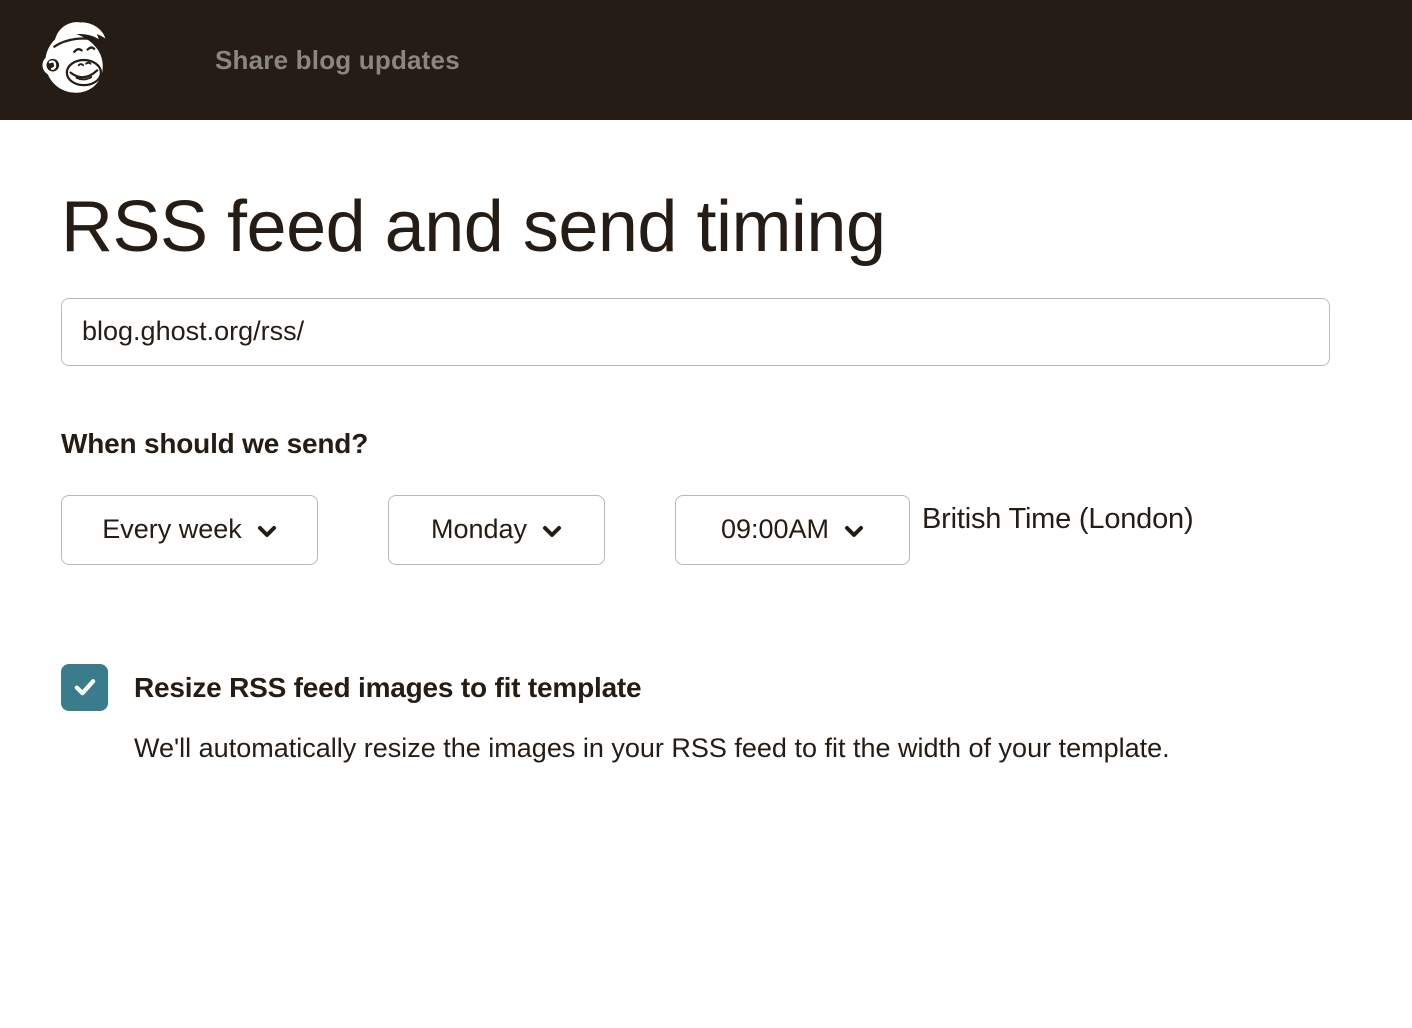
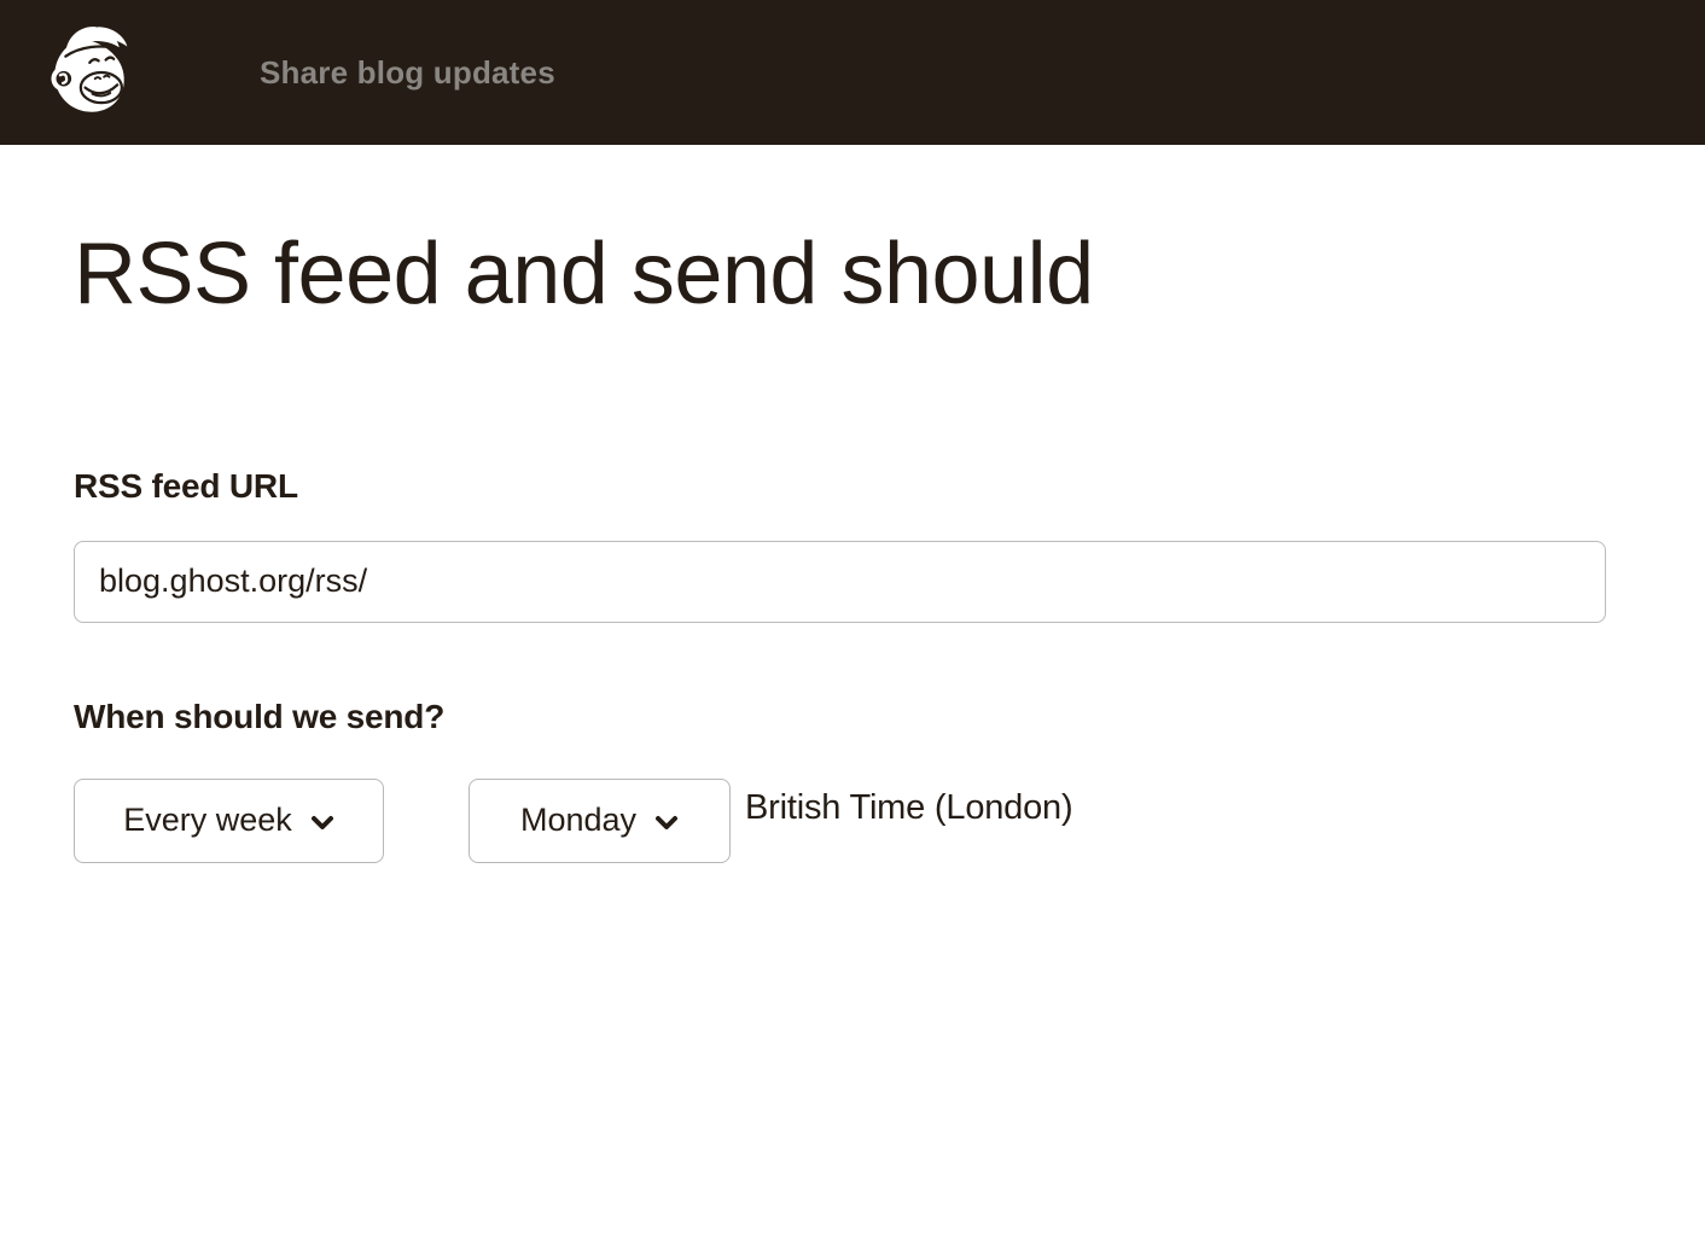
  Share blog updates
- RSS feed and send timing
+ RSS feed and send should
+ RSS feed URL
  blog.ghost.org/rss/
  When should we send?
  Every week
  Monday
- 09:00AM
  British Time (London)
- Resize RSS feed images to fit template
- We'll automatically resize the images in your RSS feed to fit the width of your template.
